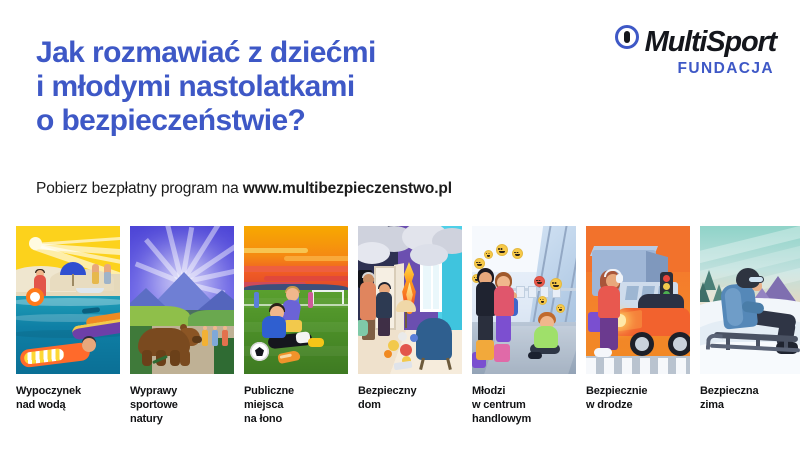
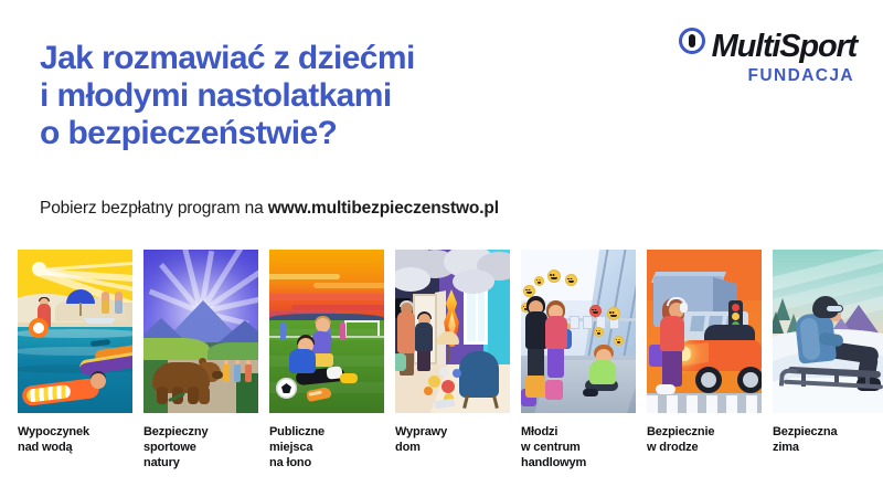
  Jak rozmawiać z dziećmi
  i młodymi nastolatkami
  o bezpieczeństwie?
  Pobierz bezpłatny program na www.multibezpieczenstwo.pl
  MultiSport
  FUNDACJA
  Wypoczynek
  nad wodą
- Wyprawy
+ Bezpieczny
  sportowe
  natury
  Publiczne
  miejsca
  na łono
- Bezpieczny
+ Wyprawy
  dom
  Młodzi
  w centrum
  handlowym
  Bezpiecznie
  w drodze
  Bezpieczna
  zima
